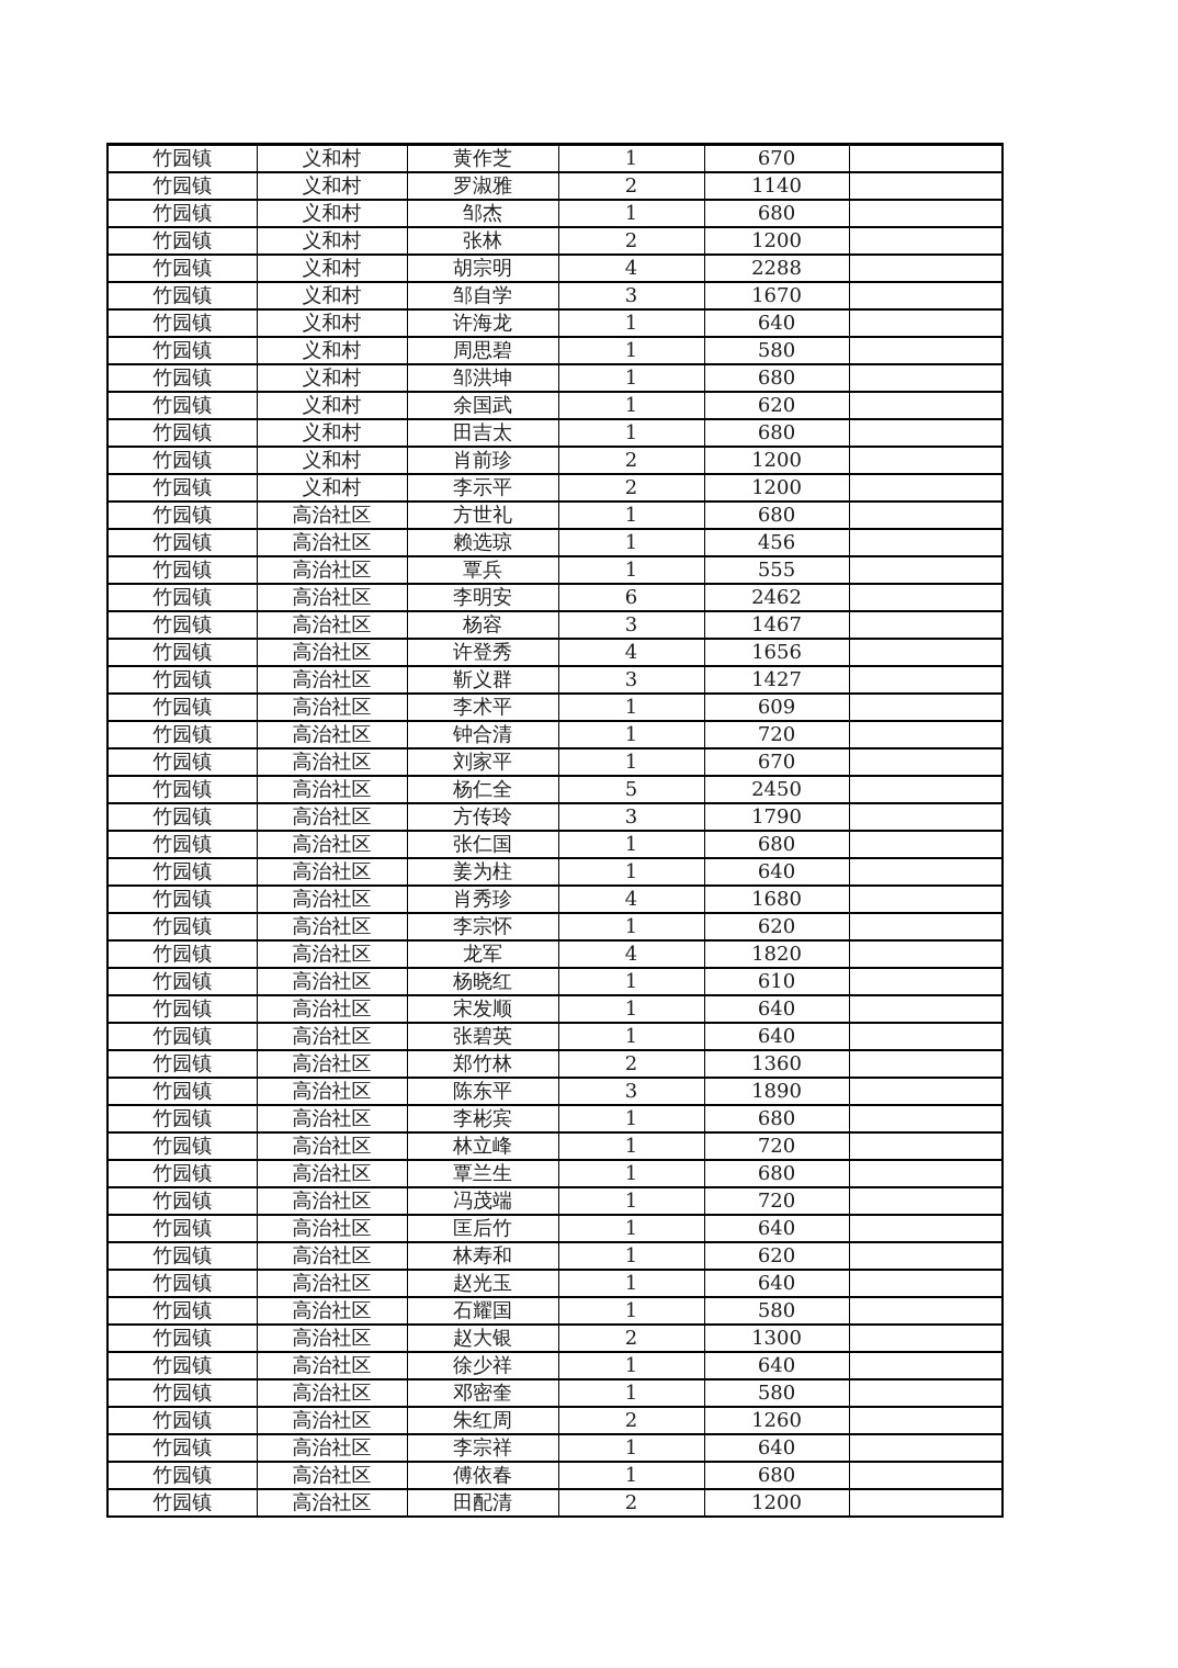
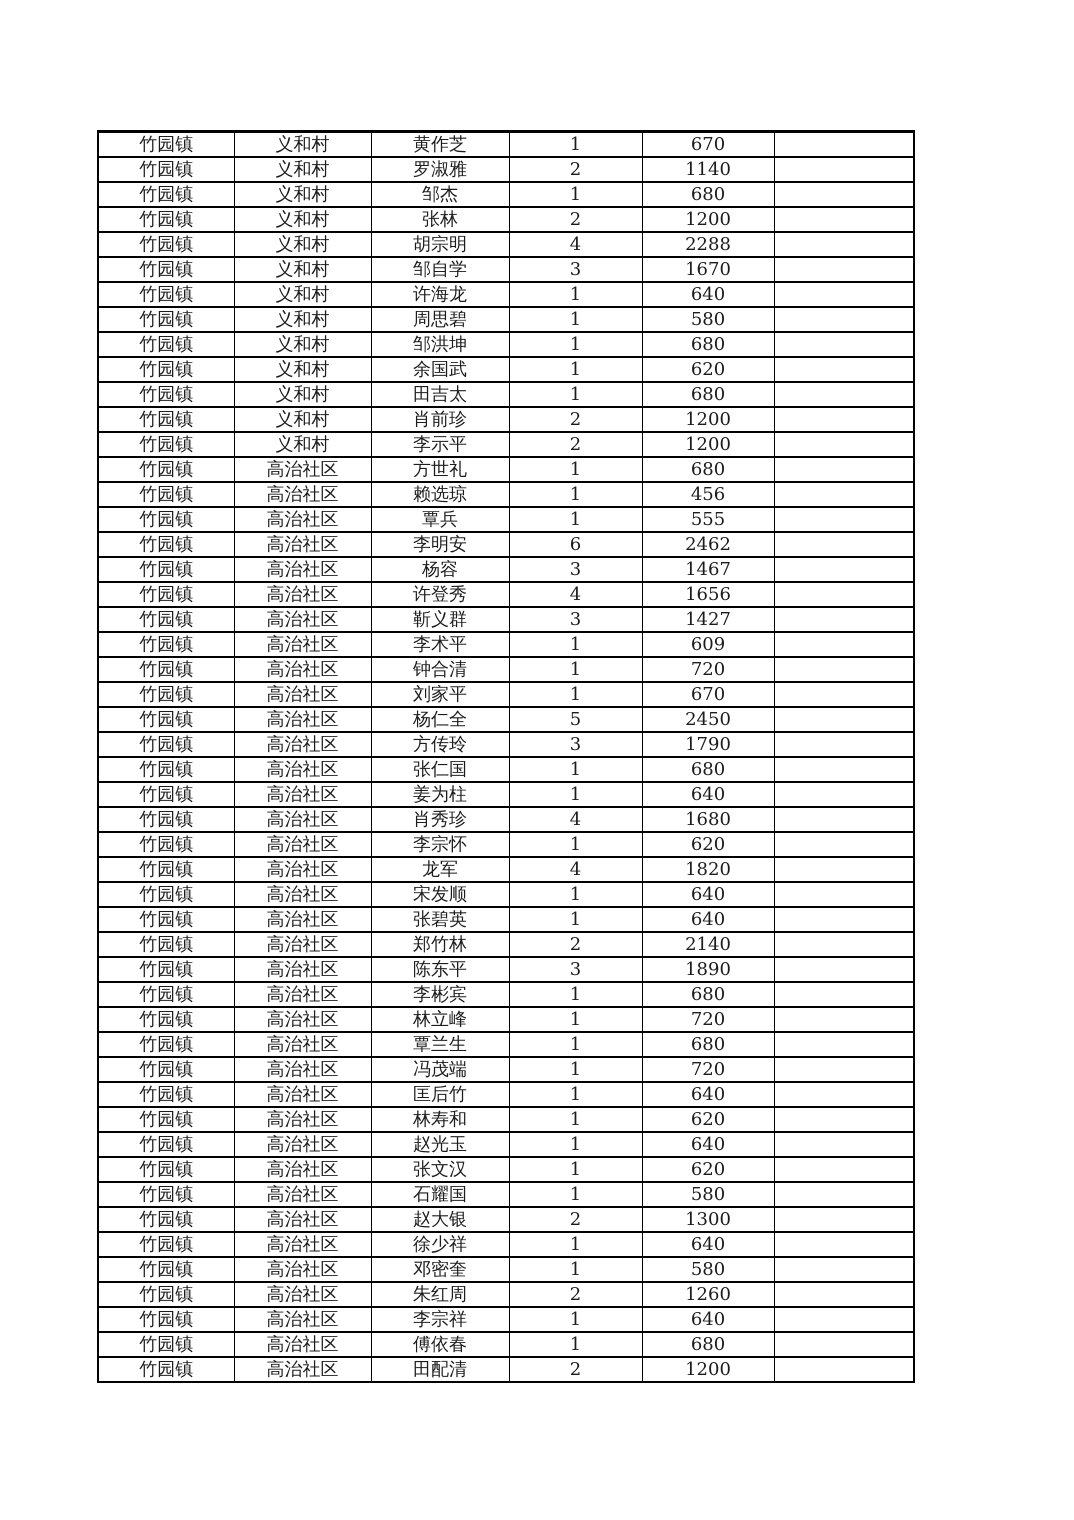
  竹园镇	义和村	黄作芝	1	670
  竹园镇	义和村	罗淑雅	2	1140
  竹园镇	义和村	邹杰	1	680
  竹园镇	义和村	张林	2	1200
  竹园镇	义和村	胡宗明	4	2288
  竹园镇	义和村	邹自学	3	1670
  竹园镇	义和村	许海龙	1	640
  竹园镇	义和村	周思碧	1	580
  竹园镇	义和村	邹洪坤	1	680
  竹园镇	义和村	余国武	1	620
  竹园镇	义和村	田吉太	1	680
  竹园镇	义和村	肖前珍	2	1200
  竹园镇	义和村	李示平	2	1200
  竹园镇	高治社区	方世礼	1	680
  竹园镇	高治社区	赖选琼	1	456
  竹园镇	高治社区	覃兵	1	555
  竹园镇	高治社区	李明安	6	2462
  竹园镇	高治社区	杨容	3	1467
  竹园镇	高治社区	许登秀	4	1656
  竹园镇	高治社区	靳义群	3	1427
  竹园镇	高治社区	李术平	1	609
  竹园镇	高治社区	钟合清	1	720
  竹园镇	高治社区	刘家平	1	670
  竹园镇	高治社区	杨仁全	5	2450
  竹园镇	高治社区	方传玲	3	1790
  竹园镇	高治社区	张仁国	1	680
  竹园镇	高治社区	姜为柱	1	640
  竹园镇	高治社区	肖秀珍	4	1680
  竹园镇	高治社区	李宗怀	1	620
  竹园镇	高治社区	龙军	4	1820
- 竹园镇	高治社区	杨晓红	1	610
  竹园镇	高治社区	宋发顺	1	640
  竹园镇	高治社区	张碧英	1	640
- 竹园镇	高治社区	郑竹林	2	1360
+ 竹园镇	高治社区	郑竹林	2	2140
  竹园镇	高治社区	陈东平	3	1890
  竹园镇	高治社区	李彬宾	1	680
  竹园镇	高治社区	林立峰	1	720
  竹园镇	高治社区	覃兰生	1	680
  竹园镇	高治社区	冯茂端	1	720
  竹园镇	高治社区	匡后竹	1	640
  竹园镇	高治社区	林寿和	1	620
  竹园镇	高治社区	赵光玉	1	640
+ 竹园镇	高治社区	张文汉	1	620
  竹园镇	高治社区	石耀国	1	580
  竹园镇	高治社区	赵大银	2	1300
  竹园镇	高治社区	徐少祥	1	640
  竹园镇	高治社区	邓密奎	1	580
  竹园镇	高治社区	朱红周	2	1260
  竹园镇	高治社区	李宗祥	1	640
  竹园镇	高治社区	傅依春	1	680
  竹园镇	高治社区	田配清	2	1200
